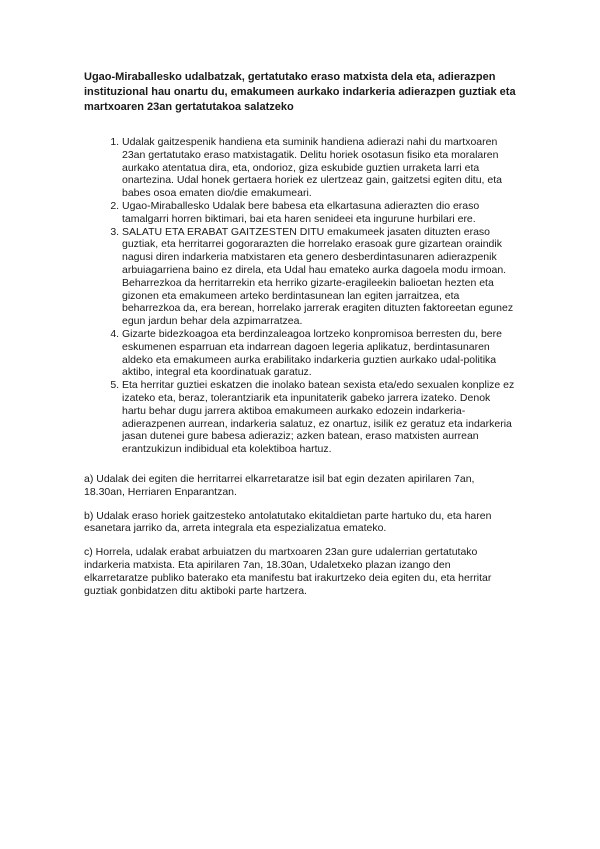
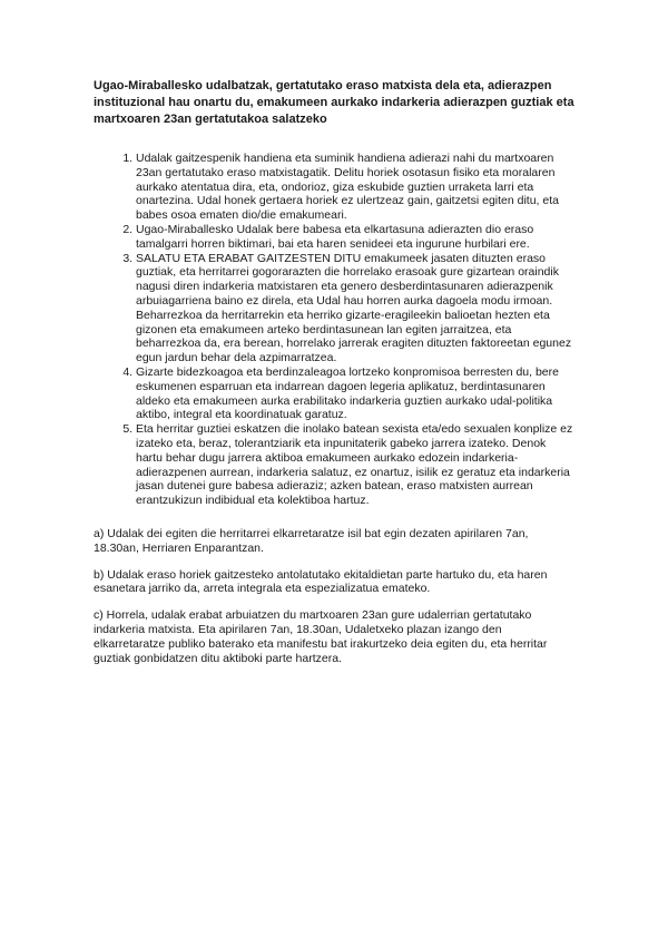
  Ugao-Miraballesko udalbatzak, gertatutako eraso matxista dela eta, adierazpen instituzional hau onartu du, emakumeen aurkako indarkeria adierazpen guztiak eta martxoaren 23an gertatutakoa salatzeko
  Udalak gaitzespenik handiena eta suminik handiena adierazi nahi du martxoaren 23an gertatutako eraso matxistagatik. Delitu horiek osotasun fisiko eta moralaren aurkako atentatua dira, eta, ondorioz, giza eskubide guztien urraketa larri eta onartezina. Udal honek gertaera horiek ez ulertzeaz gain, gaitzetsi egiten ditu, eta babes osoa ematen dio/die emakumeari.
  Ugao-Miraballesko Udalak bere babesa eta elkartasuna adierazten dio eraso tamalgarri horren biktimari, bai eta haren senideei eta ingurune hurbilari ere.
- SALATU ETA ERABAT GAITZESTEN DITU emakumeek jasaten dituzten eraso guztiak, eta herritarrei gogorarazten die horrelako erasoak gure gizartean oraindik nagusi diren indarkeria matxistaren eta genero desberdintasunaren adierazpenik arbuiagarriena baino ez direla, eta Udal hau emateko aurka dagoela modu irmoan. Beharrezkoa da herritarrekin eta herriko gizarte-eragileekin balioetan hezten eta gizonen eta emakumeen arteko berdintasunean lan egiten jarraitzea, eta beharrezkoa da, era berean, horrelako jarrerak eragiten dituzten faktoreetan egunez egun jardun behar dela azpimarratzea.
+ SALATU ETA ERABAT GAITZESTEN DITU emakumeek jasaten dituzten eraso guztiak, eta herritarrei gogorarazten die horrelako erasoak gure gizartean oraindik nagusi diren indarkeria matxistaren eta genero desberdintasunaren adierazpenik arbuiagarriena baino ez direla, eta Udal hau horren aurka dagoela modu irmoan. Beharrezkoa da herritarrekin eta herriko gizarte-eragileekin balioetan hezten eta gizonen eta emakumeen arteko berdintasunean lan egiten jarraitzea, eta beharrezkoa da, era berean, horrelako jarrerak eragiten dituzten faktoreetan egunez egun jardun behar dela azpimarratzea.
  Gizarte bidezkoagoa eta berdinzaleagoa lortzeko konpromisoa berresten du, bere eskumenen esparruan eta indarrean dagoen legeria aplikatuz, berdintasunaren aldeko eta emakumeen aurka erabilitako indarkeria guztien aurkako udal-politika aktibo, integral eta koordinatuak garatuz.
  Eta herritar guztiei eskatzen die inolako batean sexista eta/edo sexualen konplize ez izateko eta, beraz, tolerantziarik eta inpunitaterik gabeko jarrera izateko. Denok hartu behar dugu jarrera aktiboa emakumeen aurkako edozein indarkeria-adierazpenen aurrean, indarkeria salatuz, ez onartuz, isilik ez geratuz eta indarkeria jasan dutenei gure babesa adieraziz; azken batean, eraso matxisten aurrean erantzukizun indibidual eta kolektiboa hartuz.
  a) Udalak dei egiten die herritarrei elkarretaratze isil bat egin dezaten apirilaren 7an, 18.30an, Herriaren Enparantzan.
  b) Udalak eraso horiek gaitzesteko antolatutako ekitaldietan parte hartuko du, eta haren esanetara jarriko da, arreta integrala eta espezializatua emateko.
  c) Horrela, udalak erabat arbuiatzen du martxoaren 23an gure udalerrian gertatutako indarkeria matxista. Eta apirilaren 7an, 18.30an, Udaletxeko plazan izango den elkarretaratze publiko baterako eta manifestu bat irakurtzeko deia egiten du, eta herritar guztiak gonbidatzen ditu aktiboki parte hartzera.
